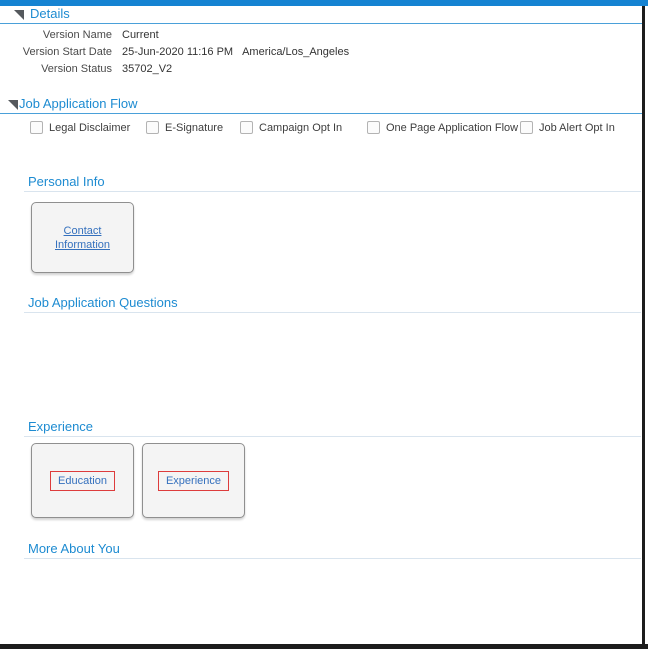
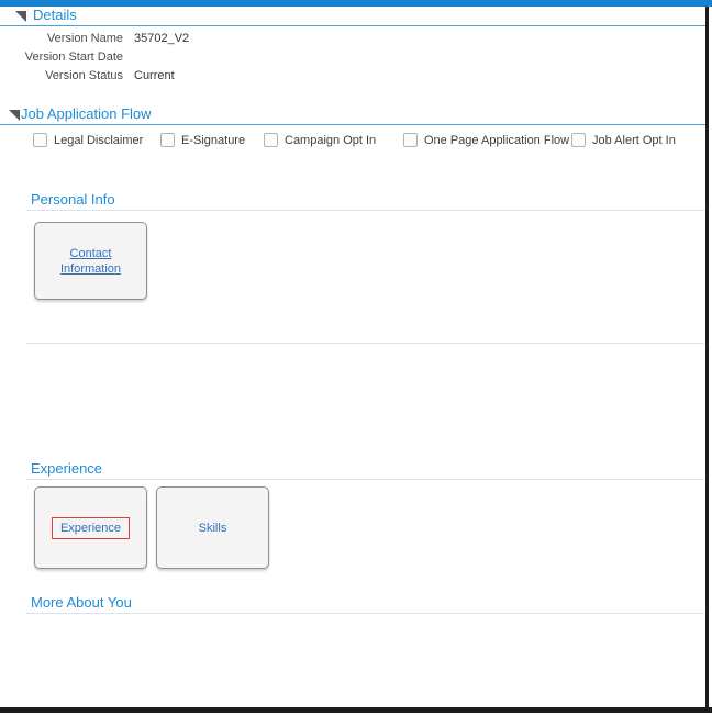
  Details
  Version Name
- Current
+ 35702_V2
  Version Start Date
- 25-Jun-2020 11:16 PM America/Los_Angeles
  Version Status
- 35702_V2
+ Current
  Job Application Flow
  Legal Disclaimer
  E-Signature
  Campaign Opt In
  One Page Application Flow
  Job Alert Opt In
  Personal Info
  Contact Information
- Job Application Questions
  Experience
- Education
  Experience
+ Skills
  More About You
